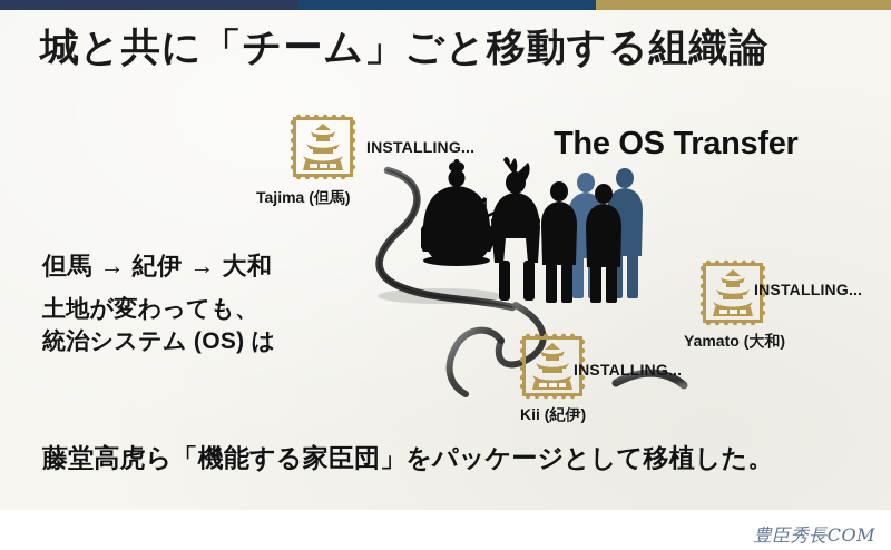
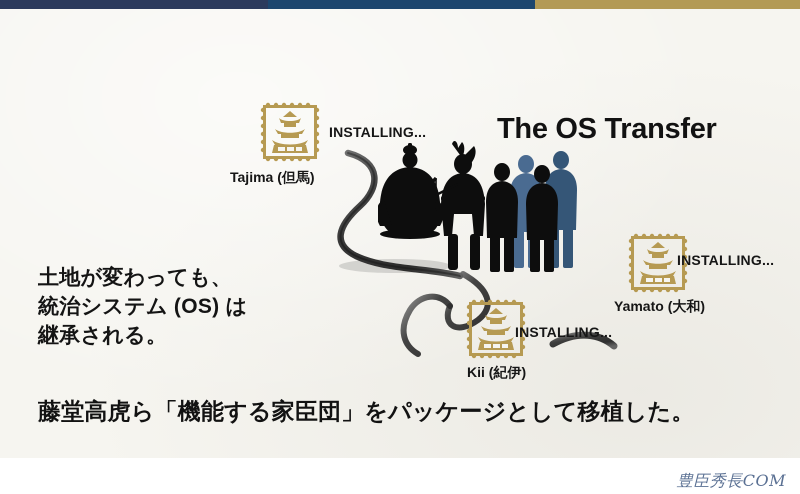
- 城と共に「チーム」ごと移動する組織論
  The OS Transfer
  INSTALLING...
  Tajima (但馬)
  INSTALLING...
  Kii (紀伊)
  INSTALLING...
  Yamato (大和)
- 但馬 → 紀伊 → 大和
  土地が変わっても、
  統治システム (OS) は
+ 継承される。
  藤堂高虎ら「機能する家臣団」をパッケージとして移植した。
  豊臣秀長COM
